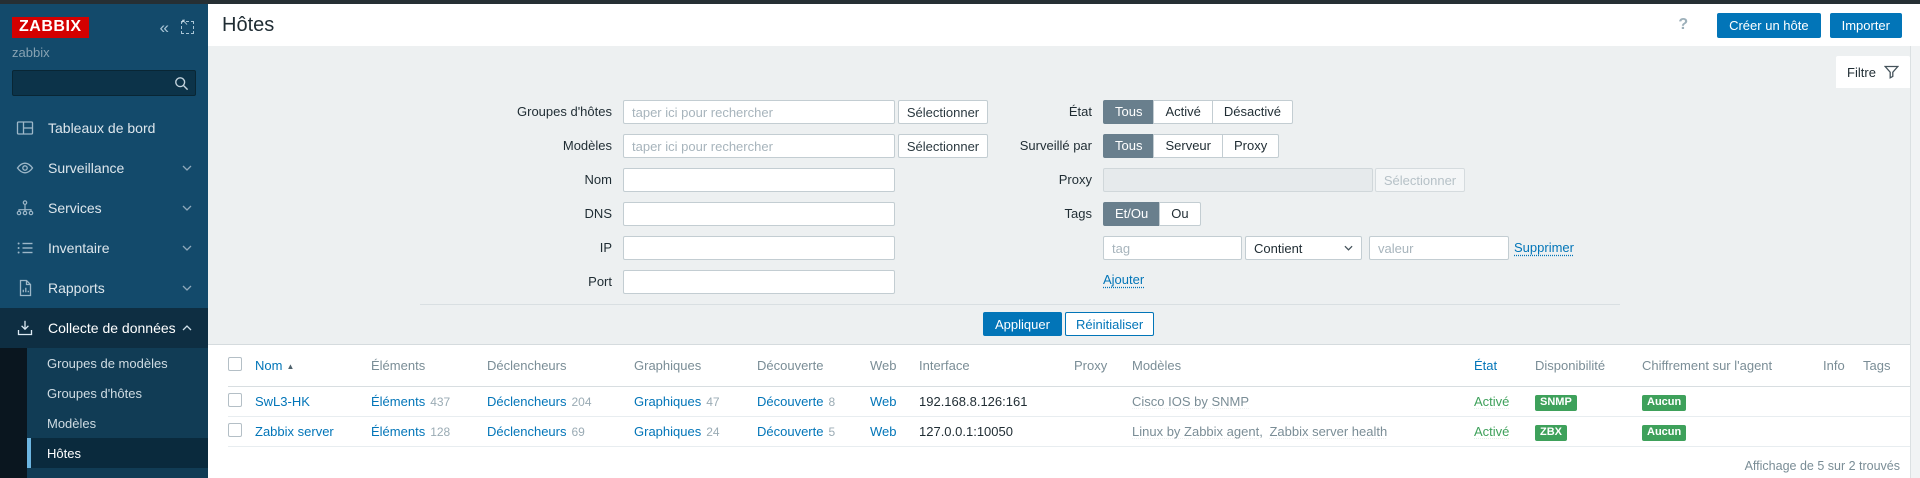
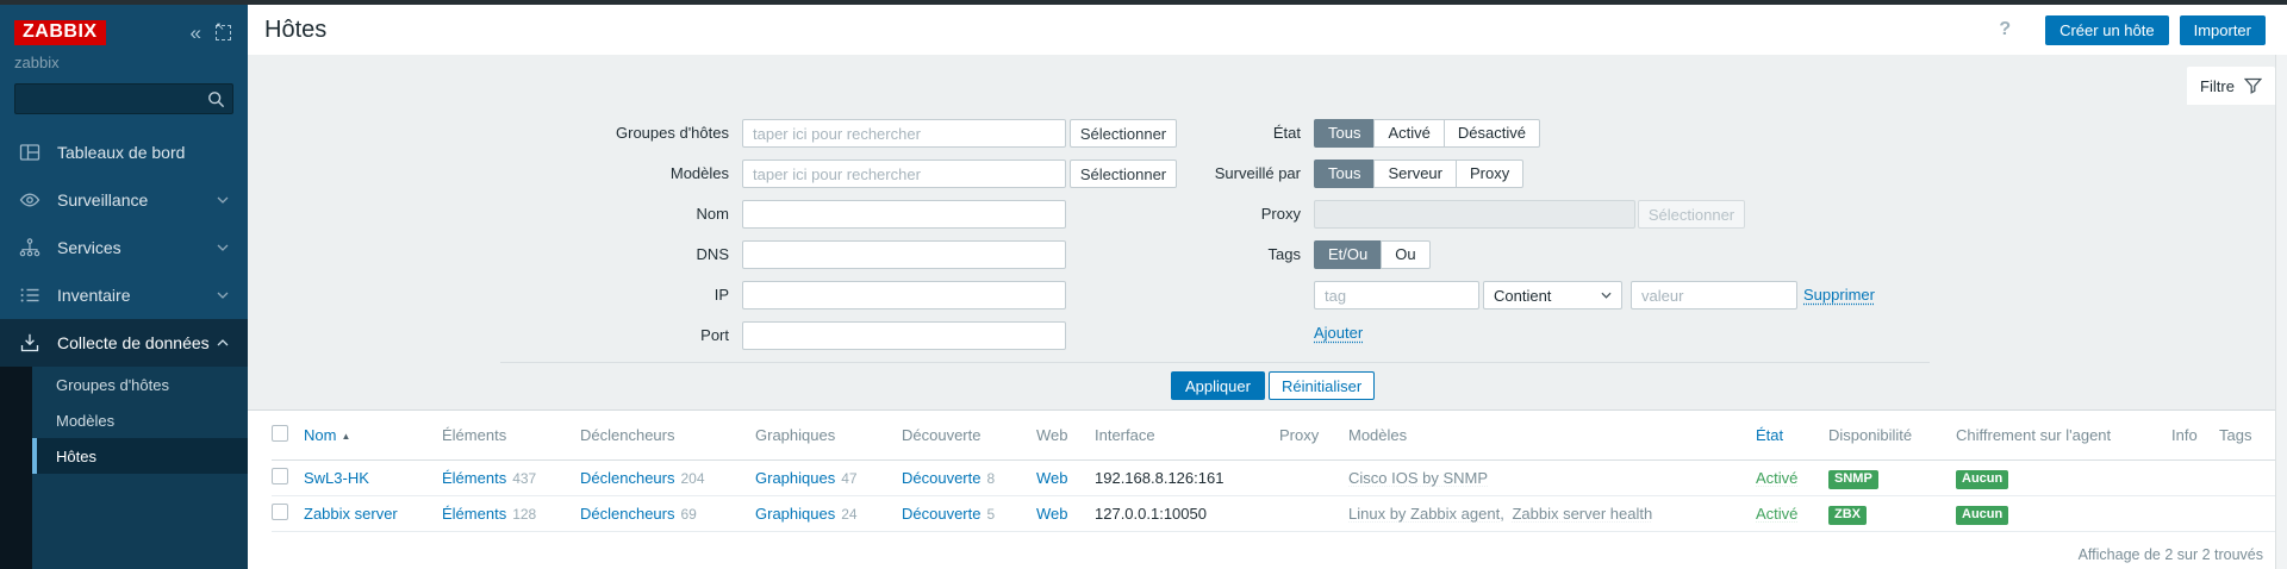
  ZABBIX
  «
  ↖
  zabbix
  Tableaux de bord
  Surveillance
  Services
  Inventaire
- Rapports
  Collecte de données
- Groupes de modèles
  Groupes d'hôtes
  Modèles
  Hôtes
  Hôtes
  ?
  Créer un hôte
  Importer
  Filtre
  Groupes d'hôtes
  taper ici pour rechercher
  Sélectionner
  Modèles
  taper ici pour rechercher
  Sélectionner
  Nom
  DNS
  IP
  Port
  État
  Tous
  Activé
  Désactivé
  Surveillé par
  Tous
  Serveur
  Proxy
  Proxy
  Sélectionner
  Tags
  Et/Ou
  Ou
  tag
  Contient
  valeur
  Supprimer
  Ajouter
  Appliquer
  Réinitialiser
  Nom ▲
  Éléments
  Déclencheurs
  Graphiques
  Découverte
  Web
  Interface
  Proxy
  Modèles
  État
  Disponibilité
  Chiffrement sur l'agent
  Info
  Tags
  SwL3-HK
  Éléments 437
  Déclencheurs 204
  Graphiques 47
  Découverte 8
  Web
  192.168.8.126:161
  Cisco IOS by SNMP
  Activé
  SNMP
  Aucun
  Zabbix server
  Éléments 128
  Déclencheurs 69
  Graphiques 24
  Découverte 5
  Web
  127.0.0.1:10050
  Linux by Zabbix agent, Zabbix server health
  Activé
  ZBX
  Aucun
- Affichage de 5 sur 2 trouvés
+ Affichage de 2 sur 2 trouvés
